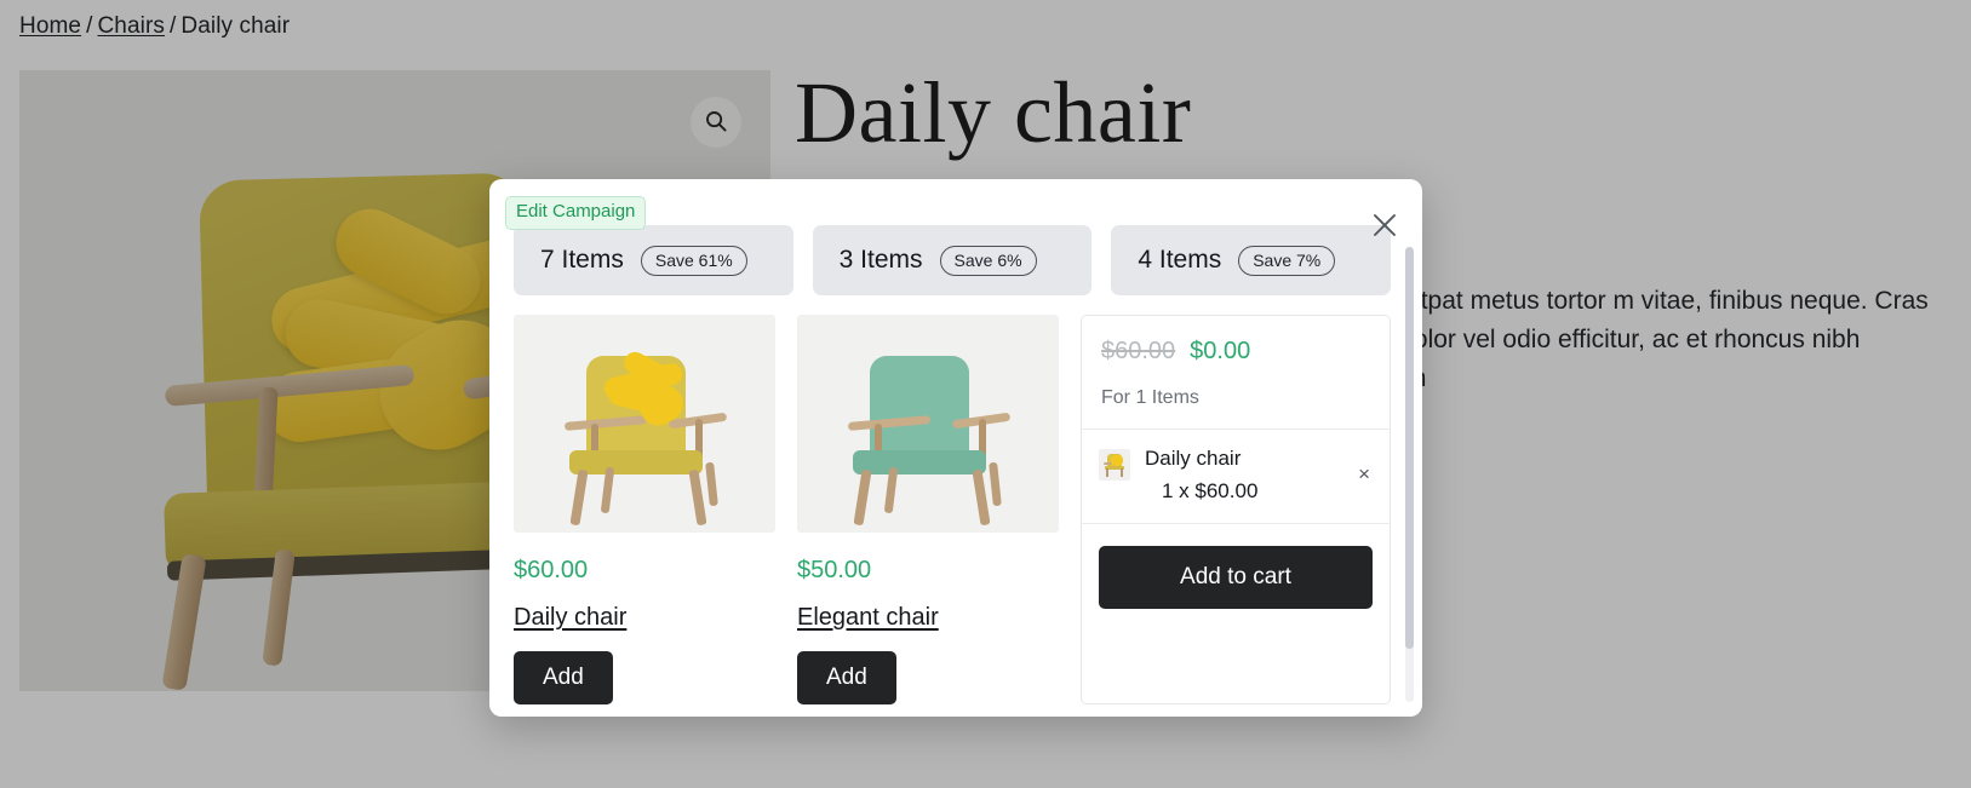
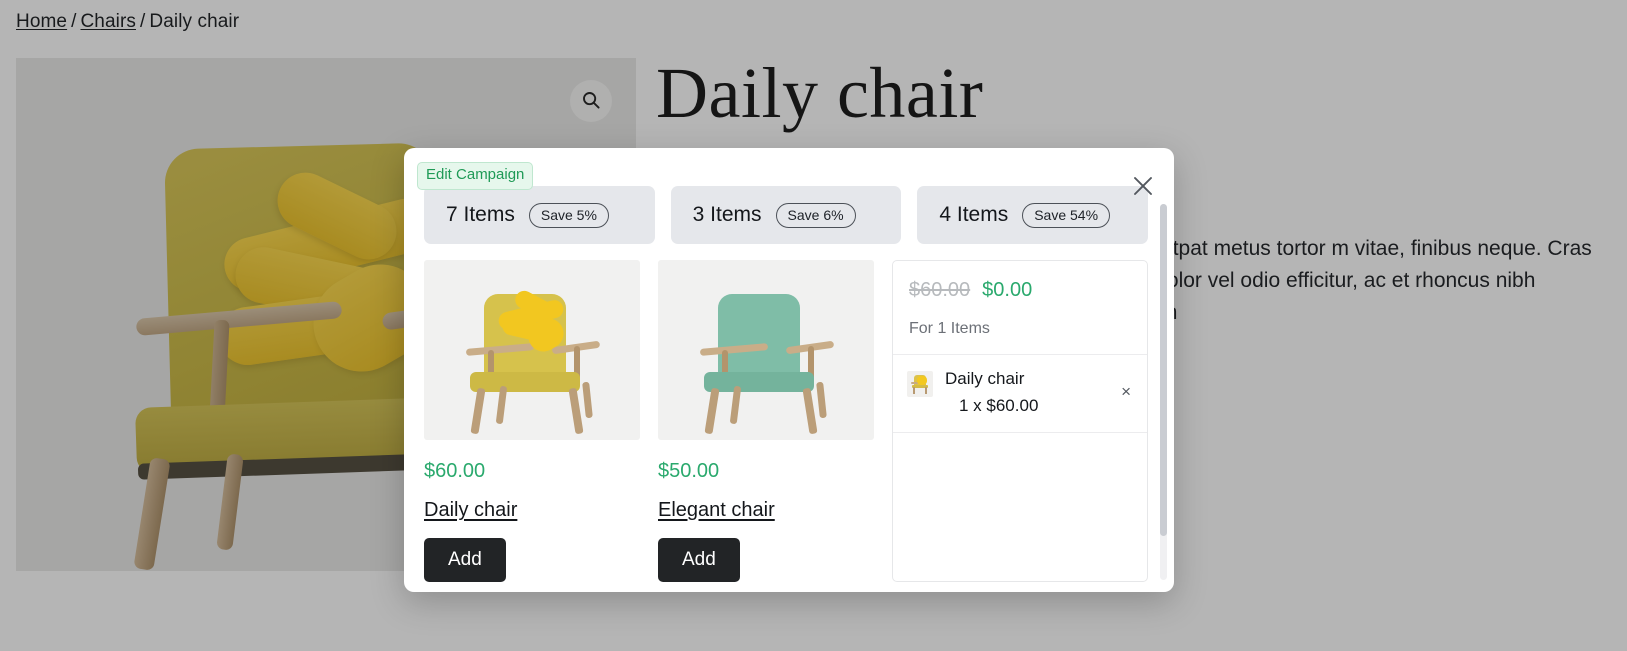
  Home / Chairs / Daily chair
  Daily chair
  Edit Campaign
  7 Items
- Save 61%
+ Save 5%
  3 Items
  Save 6%
  4 Items
- Save 7%
+ Save 54%
  $60.00
  Daily chair
  Add
  $50.00
  Elegant chair
  Add
  $60.00
  $0.00
  For 1 Items
  Daily chair
  1 x $60.00
  ×
- Add to cart
